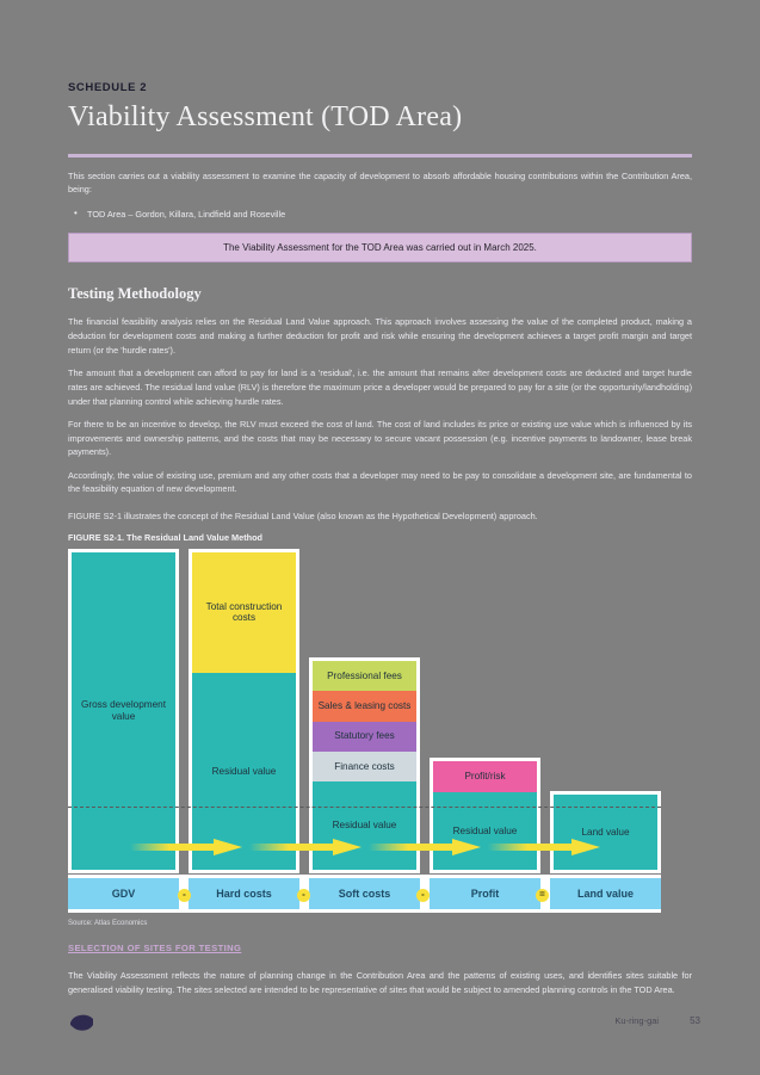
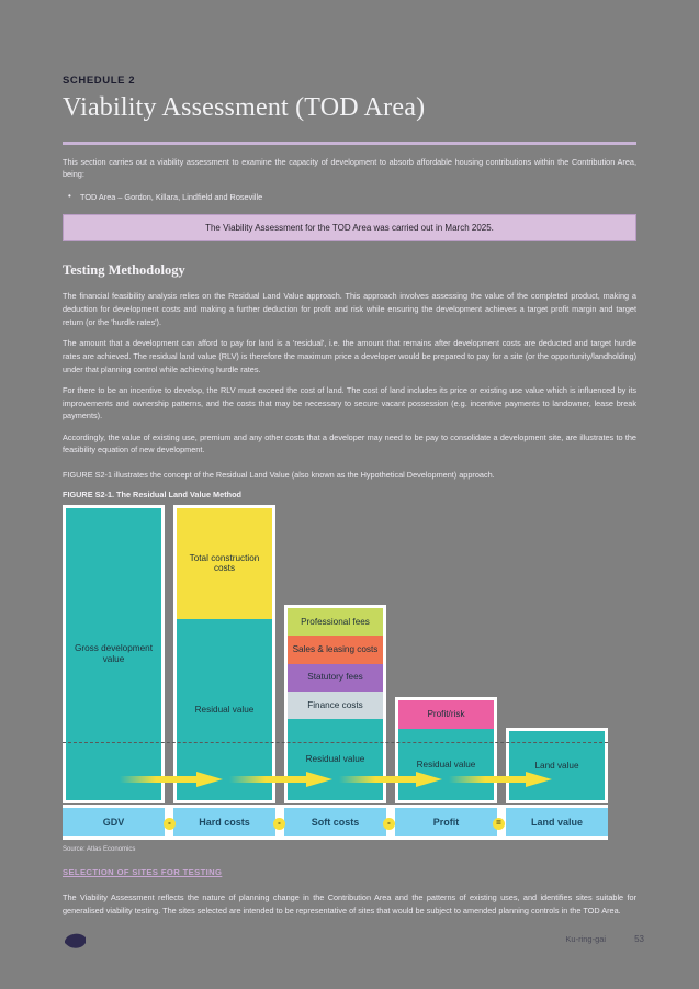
  SCHEDULE 2
  Viability Assessment (TOD Area)
  This section carries out a viability assessment to examine the capacity of development to absorb affordable housing contributions within the Contribution Area, being:
  TOD Area – Gordon, Killara, Lindfield and Roseville
  The Viability Assessment for the TOD Area was carried out in March 2025.
  Testing Methodology
  The financial feasibility analysis relies on the Residual Land Value approach. This approach involves assessing the value of the completed product, making a deduction for development costs and making a further deduction for profit and risk while ensuring the development achieves a target profit margin and target return (or the 'hurdle rates').
  The amount that a development can afford to pay for land is a 'residual', i.e. the amount that remains after development costs are deducted and target hurdle rates are achieved. The residual land value (RLV) is therefore the maximum price a developer would be prepared to pay for a site (or the opportunity/landholding) under that planning control while achieving hurdle rates.
  For there to be an incentive to develop, the RLV must exceed the cost of land. The cost of land includes its price or existing use value which is influenced by its improvements and ownership patterns, and the costs that may be necessary to secure vacant possession (e.g. incentive payments to landowner, lease break payments).
- Accordingly, the value of existing use, premium and any other costs that a developer may need to be pay to consolidate a development site, are fundamental to the feasibility equation of new development.
+ Accordingly, the value of existing use, premium and any other costs that a developer may need to be pay to consolidate a development site, are illustrates to the feasibility equation of new development.
  FIGURE S2-1 illustrates the concept of the Residual Land Value (also known as the Hypothetical Development) approach.
  FIGURE S2-1. The Residual Land Value Method
  Gross development value
  Total construction costs
  Residual value
  Professional fees
  Sales & leasing costs
  Statutory fees
  Finance costs
  Residual value
  Profit/risk
  Residual value
  Land value
  GDV
  Hard costs
  Soft costs
  Profit
  Land value
  -
  -
  -
  =
  SELECTION OF SITES FOR TESTING
  The Viability Assessment reflects the nature of planning change in the Contribution Area and the patterns of existing uses, and identifies sites suitable for generalised viability testing. The sites selected are intended to be representative of sites that would be subject to amended planning controls in the TOD Area.
  Ku-ring-gai
  53
